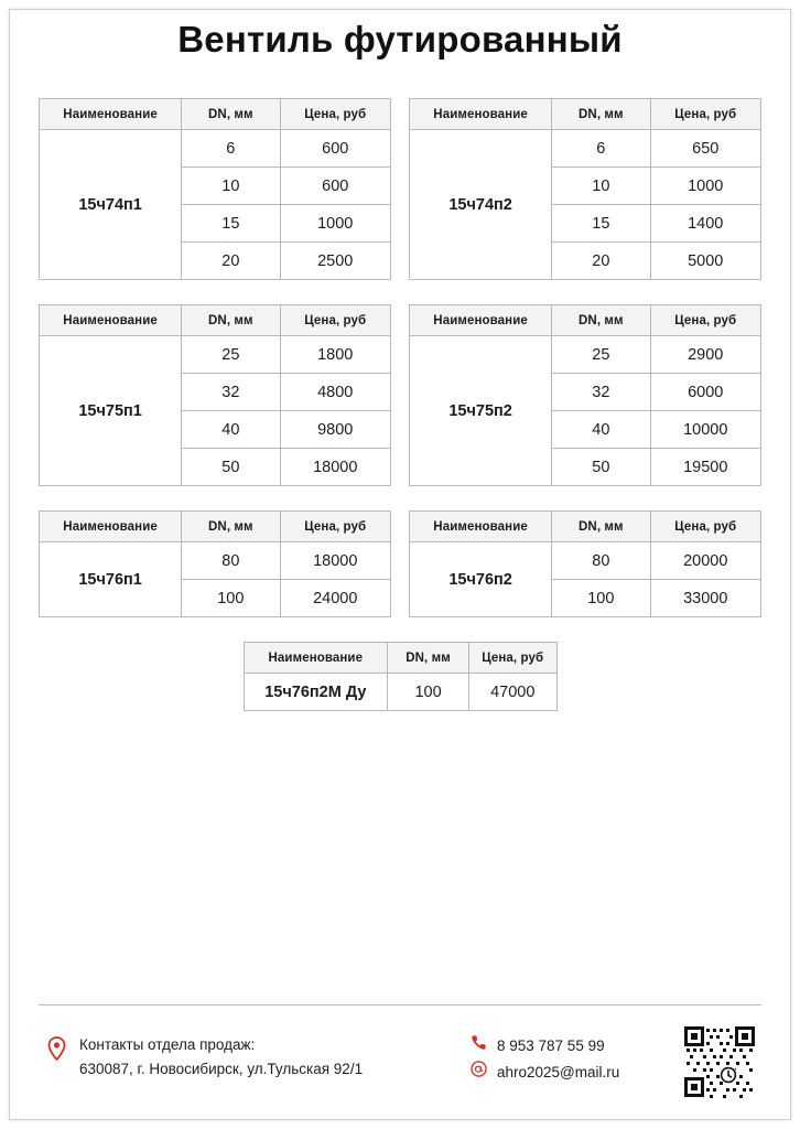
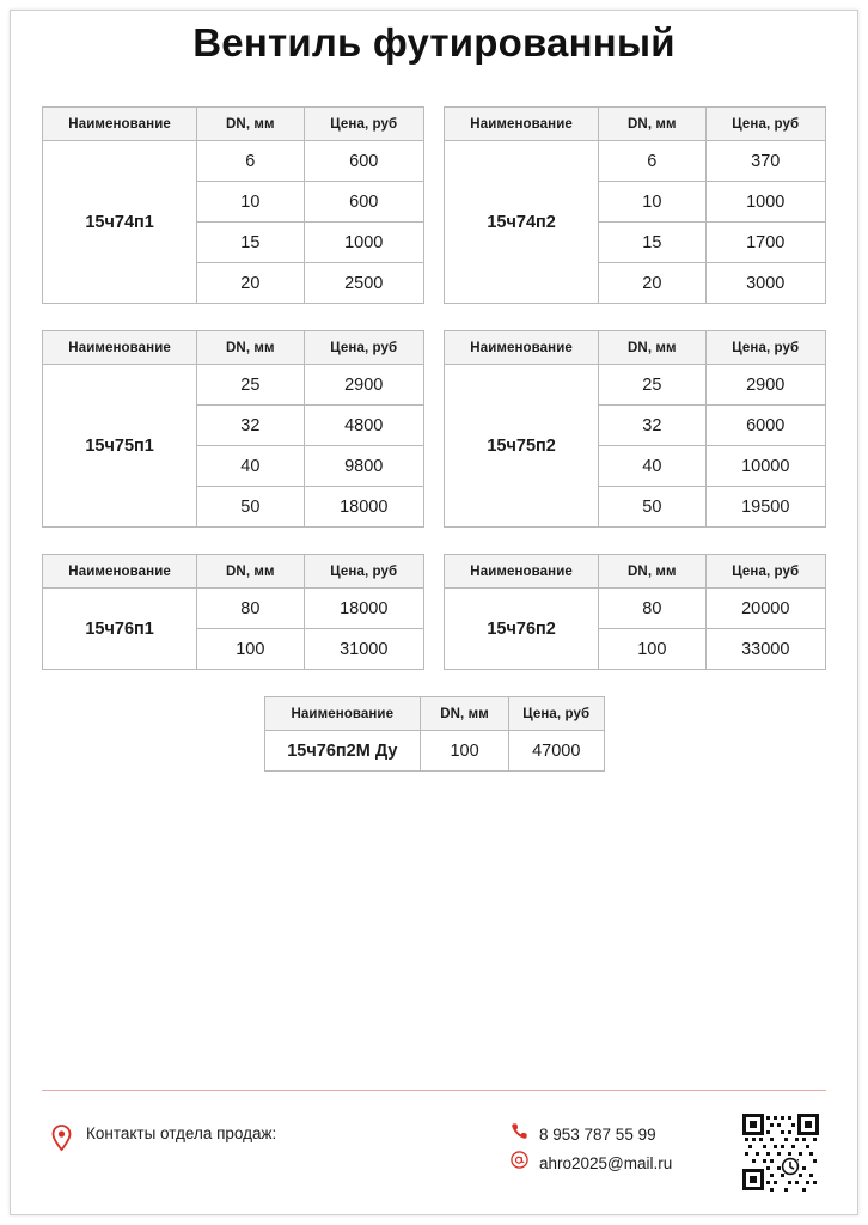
  Вентиль футированный
  Наименование	DN, мм	Цена, руб
  15ч74п1	6	600
  10	600
  15	1000
  20	2500
  Наименование	DN, мм	Цена, руб
- 15ч74п2	6	650
+ 15ч74п2	6	370
  10	1000
- 15	1400
+ 15	1700
- 20	5000
+ 20	3000
  Наименование	DN, мм	Цена, руб
- 15ч75п1	25	1800
+ 15ч75п1	25	2900
  32	4800
  40	9800
  50	18000
  Наименование	DN, мм	Цена, руб
  15ч75п2	25	2900
  32	6000
  40	10000
  50	19500
  Наименование	DN, мм	Цена, руб
  15ч76п1	80	18000
- 100	24000
+ 100	31000
  Наименование	DN, мм	Цена, руб
  15ч76п2	80	20000
  100	33000
  Наименование	DN, мм	Цена, руб
  15ч76п2М Ду	100	47000
  Контакты отдела продаж:
- 630087, г. Новосибирск, ул.Тульская 92/1
  8 953 787 55 99
  ahro2025@mail.ru
